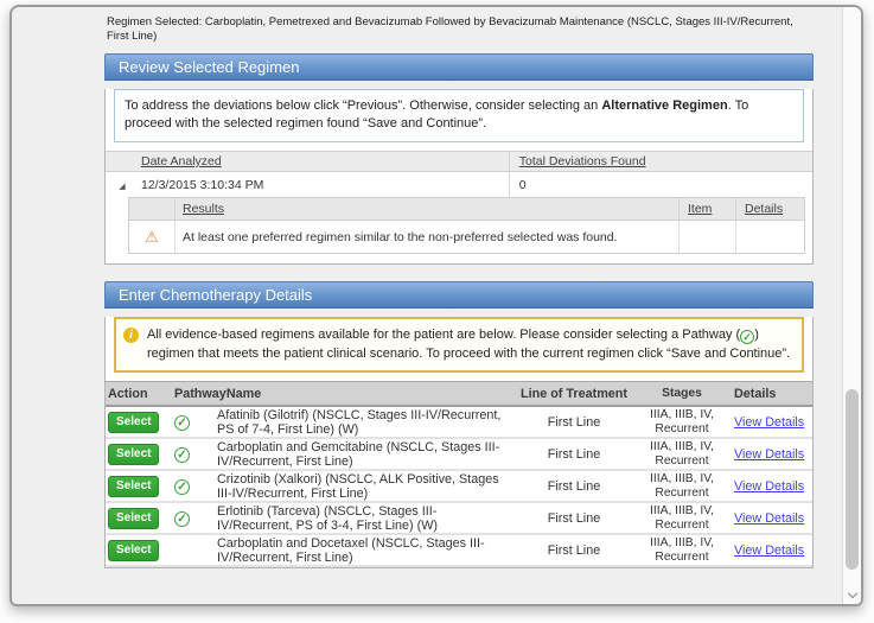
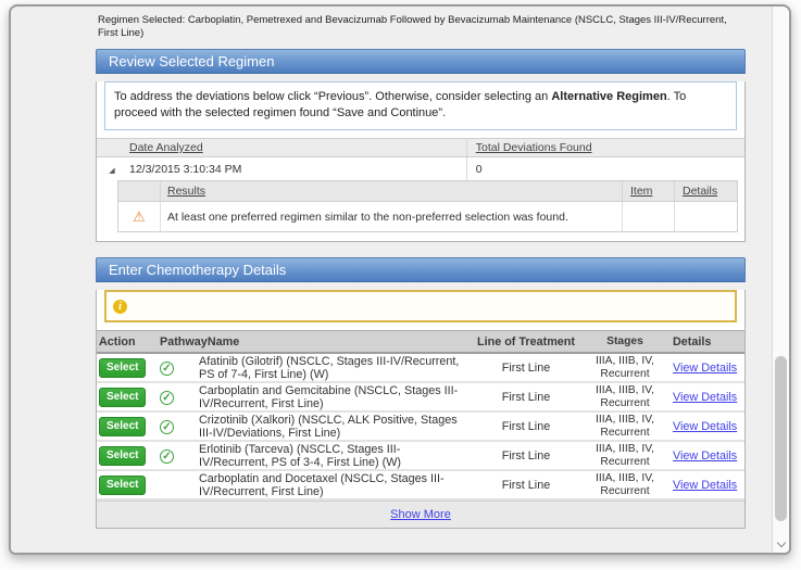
  Regimen Selected: Carboplatin, Pemetrexed and Bevacizumab Followed by Bevacizumab Maintenance (NSCLC, Stages III-IV/Recurrent, First Line)
  Review Selected Regimen
  To address the deviations below click “Previous”. Otherwise, consider selecting an Alternative Regimen. To proceed with the selected regimen found “Save and Continue”.
  Date Analyzed
  Total Deviations Found
  12/3/2015 3:10:34 PM
  0
  Results
  Item
  Details
  ⚠
- At least one preferred regimen similar to the non-preferred selected was found.
+ At least one preferred regimen similar to the non-preferred selection was found.
  Enter Chemotherapy Details
  i
- All evidence-based regimens available for the patient are below. Please consider selecting a Pathway ( ✓ ) regimen that meets the patient clinical scenario. To proceed with the current regimen click “Save and Continue”.
  Action
  Pathway
  Name
  Line of Treatment
  Stages
  Details
  Select
  ✓
  Afatinib (Gilotrif) (NSCLC, Stages III-IV/Recurrent, PS of 7-4, First Line) (W)
  First Line
  IIIA, IIIB, IV, Recurrent
  View Details
  Select
  ✓
  Carboplatin and Gemcitabine (NSCLC, Stages III-IV/Recurrent, First Line)
  First Line
  IIIA, IIIB, IV, Recurrent
  View Details
  Select
  ✓
- Crizotinib (Xalkori) (NSCLC, ALK Positive, Stages III-IV/Recurrent, First Line)
+ Crizotinib (Xalkori) (NSCLC, ALK Positive, Stages III-IV/Deviations, First Line)
  First Line
  IIIA, IIIB, IV, Recurrent
  View Details
  Select
  ✓
  Erlotinib (Tarceva) (NSCLC, Stages III-IV/Recurrent, PS of 3-4, First Line) (W)
  First Line
  IIIA, IIIB, IV, Recurrent
  View Details
  Select
  Carboplatin and Docetaxel (NSCLC, Stages III-IV/Recurrent, First Line)
  First Line
  IIIA, IIIB, IV, Recurrent
  View Details
+ Show More
